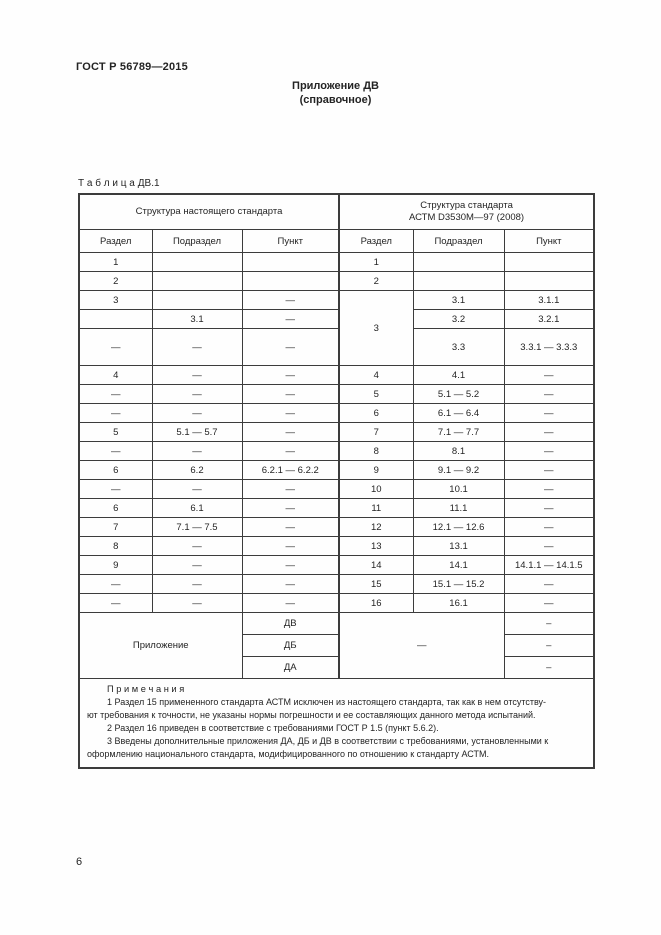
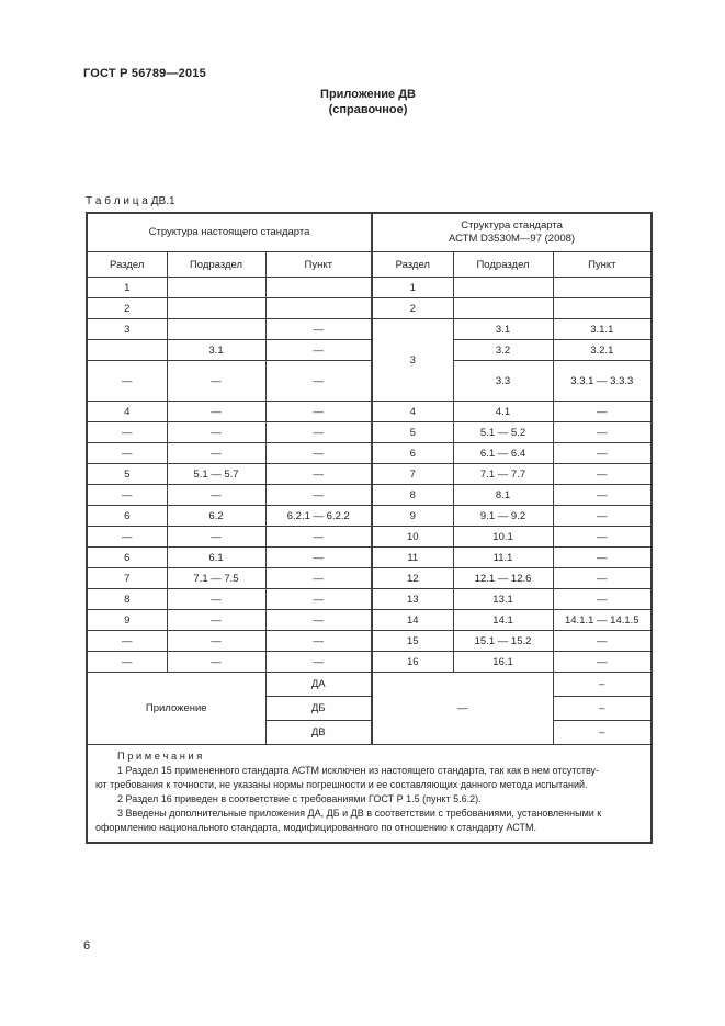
  ГОСТ Р 56789—2015
  Приложение ДВ
  (справочное)
  Т а б л и ц а ДВ.1
  Структура настоящего стандарта	Структура стандарта АСТМ D3530M—97 (2008)
  Раздел	Подраздел	Пункт	Раздел	Подраздел	Пункт
  1			1
  2			2
  3		—	3	3.1	3.1.1
  	3.1	—	3.2	3.2.1
  —	—	—	3.3	3.3.1 — 3.3.3
  4	—	—	4	4.1	—
  —	—	—	5	5.1 — 5.2	—
  —	—	—	6	6.1 — 6.4	—
  5	5.1 — 5.7	—	7	7.1 — 7.7	—
  —	—	—	8	8.1	—
  6	6.2	6.2.1 — 6.2.2	9	9.1 — 9.2	—
  —	—	—	10	10.1	—
  6	6.1	—	11	11.1	—
  7	7.1 — 7.5	—	12	12.1 — 12.6	—
  8	—	—	13	13.1	—
  9	—	—	14	14.1	14.1.1 — 14.1.5
  —	—	—	15	15.1 — 15.2	—
  —	—	—	16	16.1	—
- Приложение	ДВ	—	–
+ Приложение	ДА	—	–
  ДБ	–
- ДА	–
+ ДВ	–
  П р и м е ч а н и я 1 Раздел 15 примененного стандарта АСТМ исключен из настоящего стандарта, так как в нем отсутству- ют требования к точности, не указаны нормы погрешности и ее составляющих данного метода испытаний. 2 Раздел 16 приведен в соответствие с требованиями ГОСТ Р 1.5 (пункт 5.6.2). 3 Введены дополнительные приложения ДА, ДБ и ДВ в соответствии с требованиями, установленными к оформлению национального стандарта, модифицированного по отношению к стандарту АСТМ.
  6
